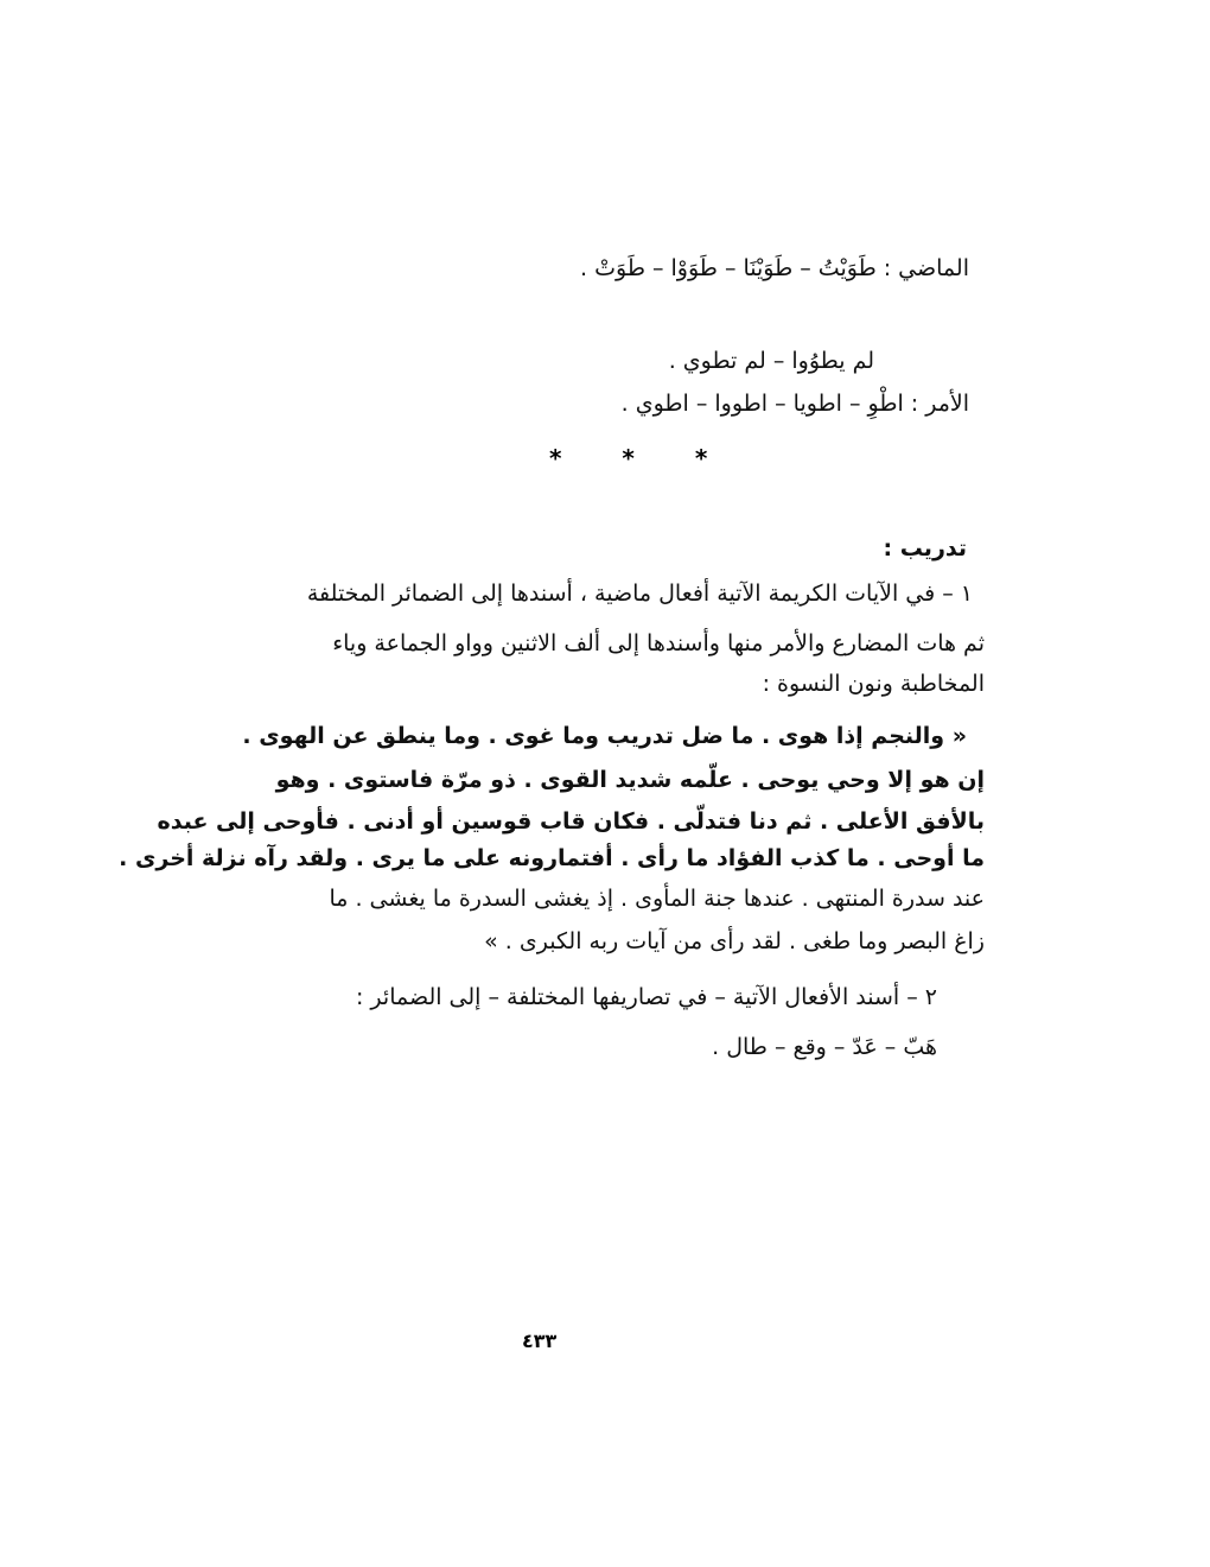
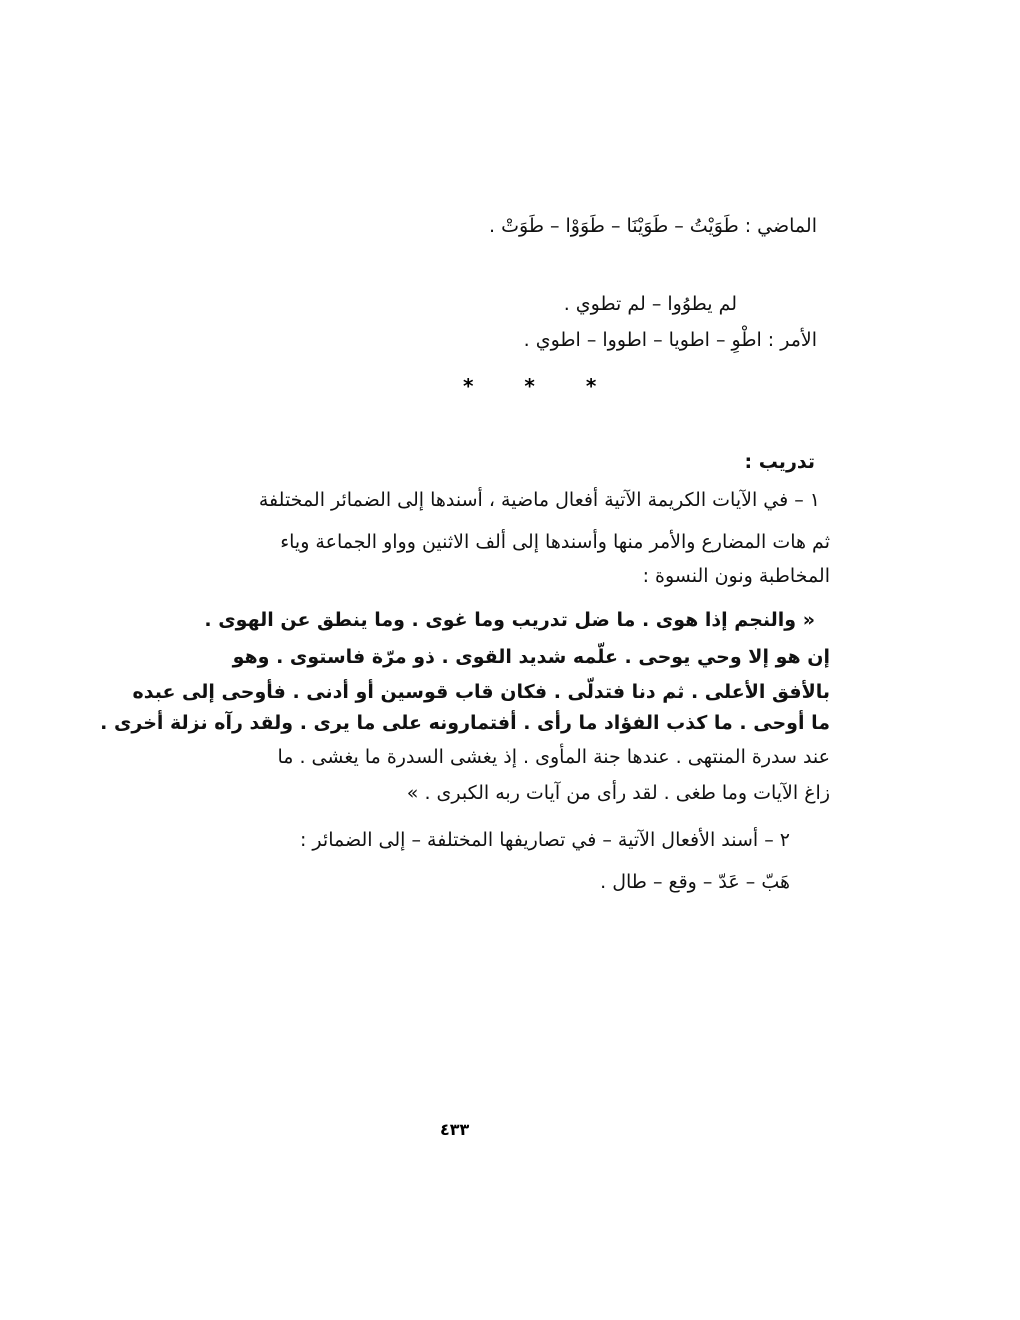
  الماضي : طَوَيْتُ – طَوَيْنَا – طَوَوْا – طَوَتْ .
  لم يطوُوا – لم تطوي .
  الأمر : اطْوِ – اطويا – اطووا – اطوي .
  * * *
  تدريب :
  ١ – في الآيات الكريمة الآتية أفعال ماضية ، أسندها إلى الضمائر المختلفة
  ثم هات المضارع والأمر منها وأسندها إلى ألف الاثنين وواو الجماعة وياء
  المخاطبة ونون النسوة :
  « والنجم إذا هوى . ما ضل تدريب وما غوى . وما ينطق عن الهوى .
  إن هو إلا وحي يوحى . علّمه شديد القوى . ذو مرّة فاستوى . وهو
  بالأفق الأعلى . ثم دنا فتدلّى . فكان قاب قوسين أو أدنى . فأوحى إلى عبده
  ما أوحى . ما كذب الفؤاد ما رأى . أفتمارونه على ما يرى . ولقد رآه نزلة أخرى .
  عند سدرة المنتهى . عندها جنة المأوى . إذ يغشى السدرة ما يغشى . ما
- زاغ البصر وما طغى . لقد رأى من آيات ربه الكبرى . »
+ زاغ الآيات وما طغى . لقد رأى من آيات ربه الكبرى . »
  ٢ – أسند الأفعال الآتية – في تصاريفها المختلفة – إلى الضمائر :
  هَبّ – عَدّ – وقع – طال .
  ٤٣٣
